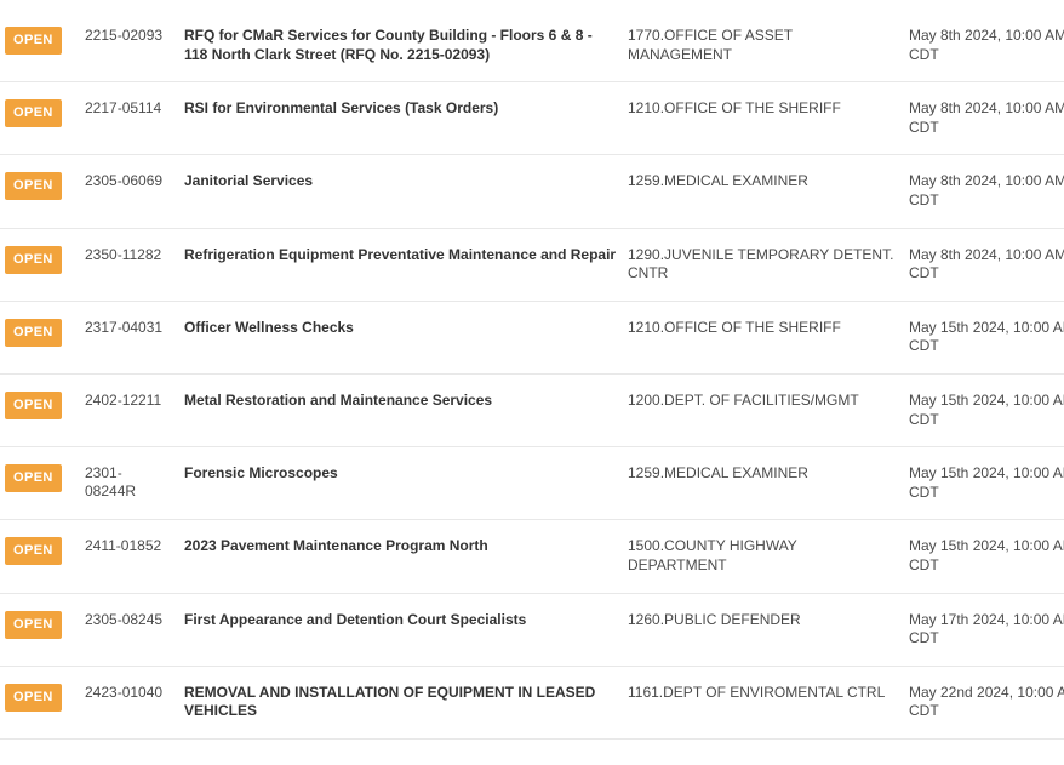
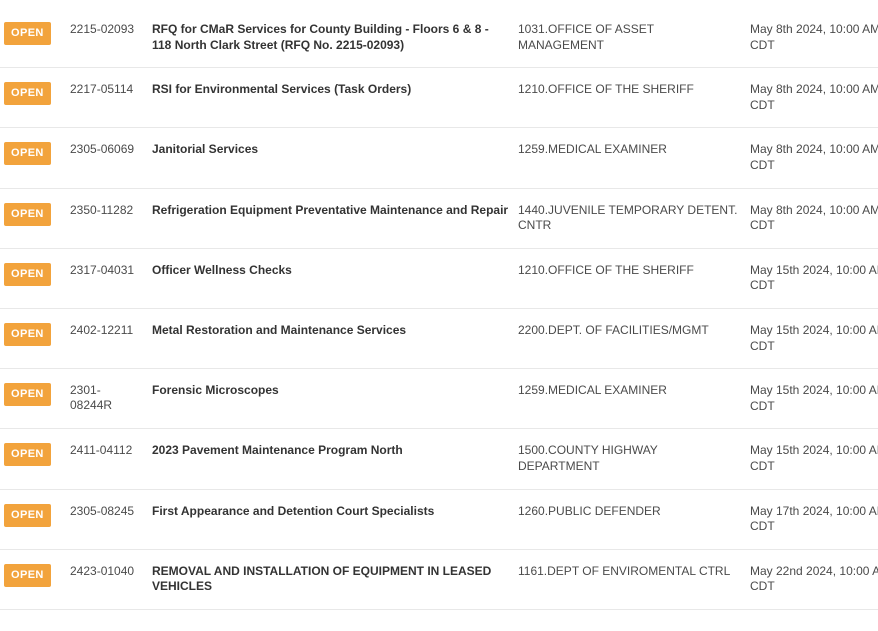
- OPEN	2215-02093	RFQ for CMaR Services for County Building - Floors 6 & 8 - 118 North Clark Street (RFQ No. 2215-02093)	1770.OFFICE OF ASSET MANAGEMENT	May 8th 2024, 10:00 AM CDT
+ OPEN	2215-02093	RFQ for CMaR Services for County Building - Floors 6 & 8 - 118 North Clark Street (RFQ No. 2215-02093)	1031.OFFICE OF ASSET MANAGEMENT	May 8th 2024, 10:00 AM CDT
  OPEN	2217-05114	RSI for Environmental Services (Task Orders)	1210.OFFICE OF THE SHERIFF	May 8th 2024, 10:00 AM CDT
  OPEN	2305-06069	Janitorial Services	1259.MEDICAL EXAMINER	May 8th 2024, 10:00 AM CDT
- OPEN	2350-11282	Refrigeration Equipment Preventative Maintenance and Repair	1290.JUVENILE TEMPORARY DETENT. CNTR	May 8th 2024, 10:00 AM CDT
+ OPEN	2350-11282	Refrigeration Equipment Preventative Maintenance and Repair	1440.JUVENILE TEMPORARY DETENT. CNTR	May 8th 2024, 10:00 AM CDT
  OPEN	2317-04031	Officer Wellness Checks	1210.OFFICE OF THE SHERIFF	May 15th 2024, 10:00 A CDT
- OPEN	2402-12211	Metal Restoration and Maintenance Services	1200.DEPT. OF FACILITIES/MGMT	May 15th 2024, 10:00 A CDT
+ OPEN	2402-12211	Metal Restoration and Maintenance Services	2200.DEPT. OF FACILITIES/MGMT	May 15th 2024, 10:00 A CDT
  OPEN	2301-08244R	Forensic Microscopes	1259.MEDICAL EXAMINER	May 15th 2024, 10:00 A CDT
- OPEN	2411-01852	2023 Pavement Maintenance Program North	1500.COUNTY HIGHWAY DEPARTMENT	May 15th 2024, 10:00 A CDT
+ OPEN	2411-04112	2023 Pavement Maintenance Program North	1500.COUNTY HIGHWAY DEPARTMENT	May 15th 2024, 10:00 A CDT
  OPEN	2305-08245	First Appearance and Detention Court Specialists	1260.PUBLIC DEFENDER	May 17th 2024, 10:00 A CDT
  OPEN	2423-01040	REMOVAL AND INSTALLATION OF EQUIPMENT IN LEASED VEHICLES	1161.DEPT OF ENVIROMENTAL CTRL	May 22nd 2024, 10:00 A CDT
